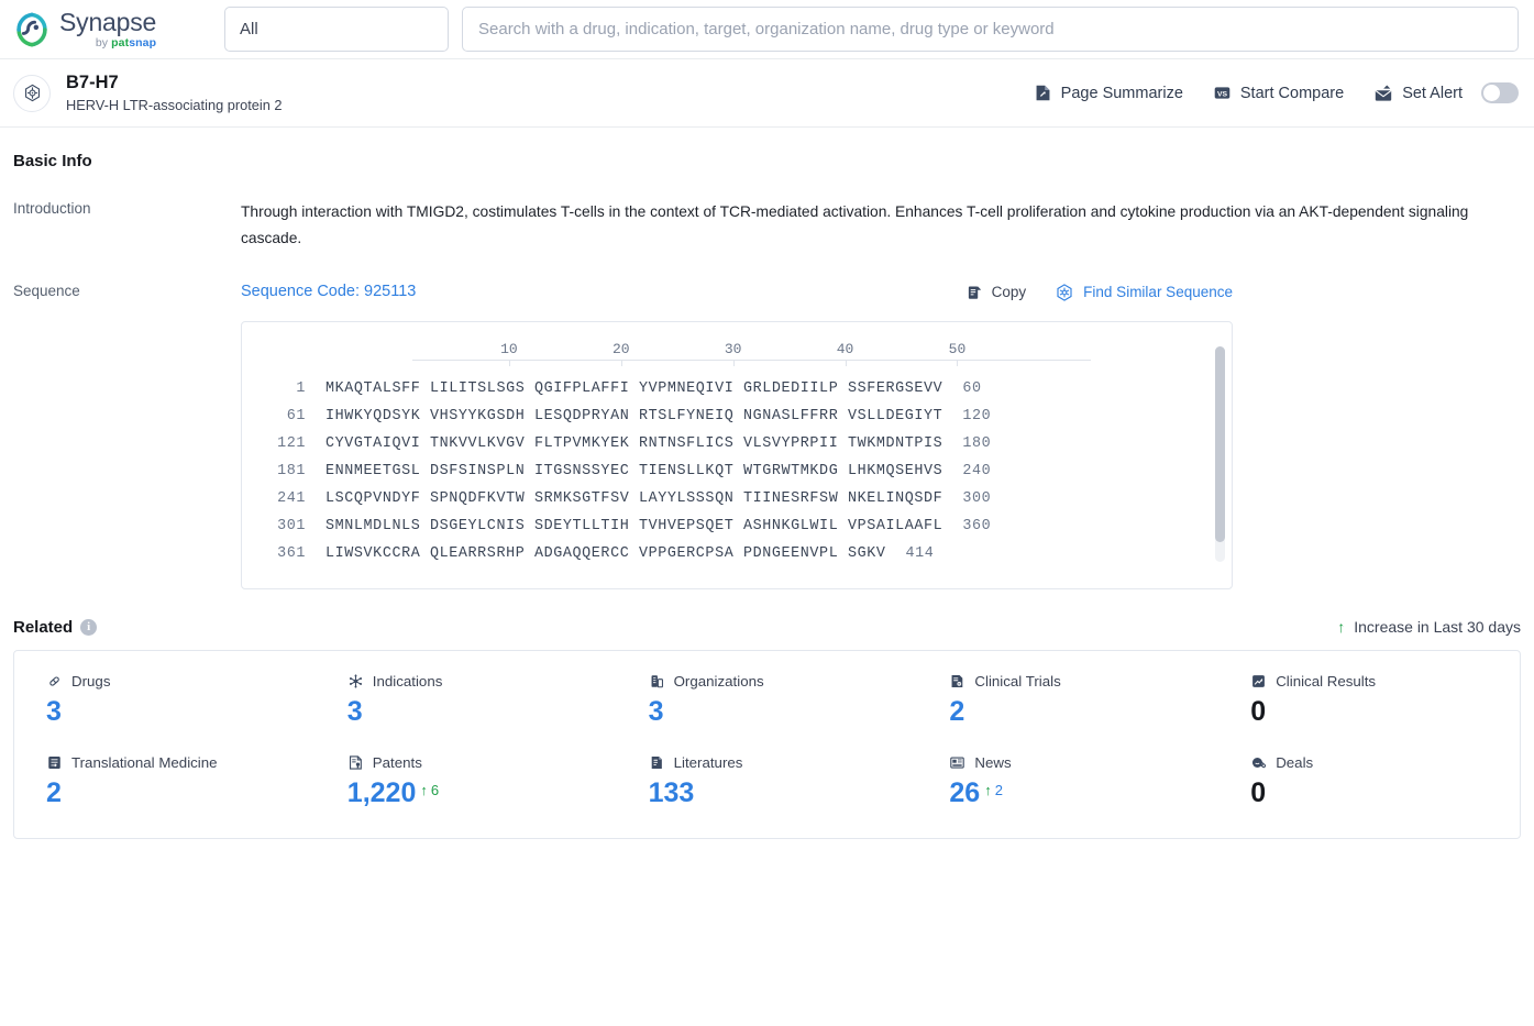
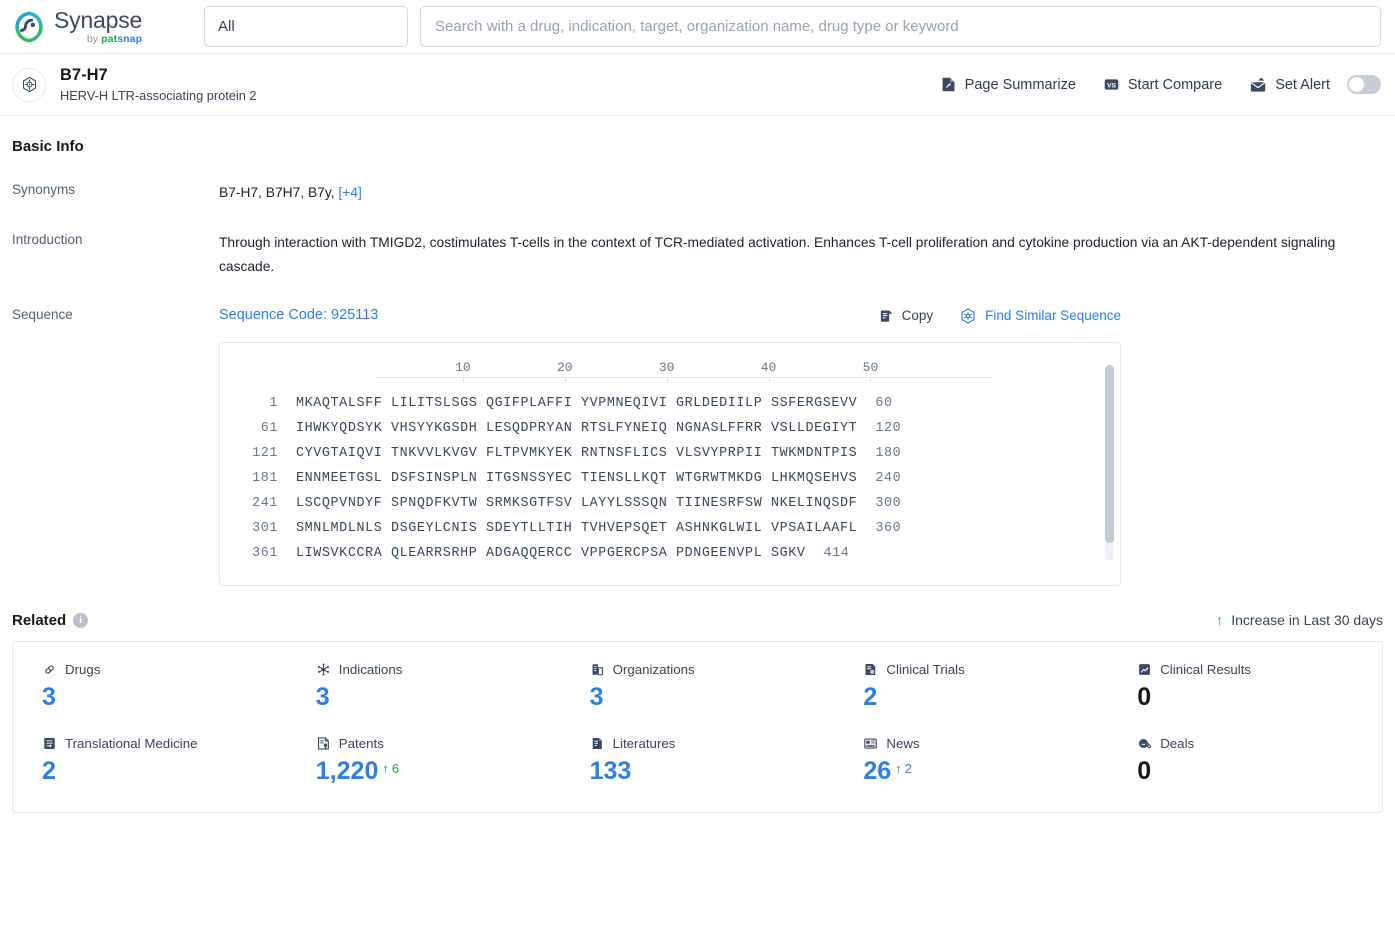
  Synapse
  by patsnap
  All
  Search with a drug, indication, target, organization name, drug type or keyword
  B7-H7
  HERV-H LTR-associating protein 2
  Page Summarize
  Start Compare
  Set Alert
  Basic Info
+ Synonyms
+ B7-H7, B7H7, B7y, [+4]
  Introduction
  Through interaction with TMIGD2, costimulates T-cells in the context of TCR-mediated activation. Enhances T-cell proliferation and cytokine production via an AKT-dependent signaling cascade.
  Sequence
  Sequence Code: 925113
  Copy
  Find Similar Sequence
  10
  20
  30
  40
  50
  1 MKAQTALSFF LILITSLSGS QGIFPLAFFI YVPMNEQIVI GRLDEDIILP SSFERGSEVV 60
  61 IHWKYQDSYK VHSYYKGSDH LESQDPRYAN RTSLFYNEIQ NGNASLFFRR VSLLDEGIYT 120
  121 CYVGTAIQVI TNKVVLKVGV FLTPVMKYEK RNTNSFLICS VLSVYPRPII TWKMDNTPIS 180
  181 ENNMEETGSL DSFSINSPLN ITGSNSSYEC TIENSLLKQT WTGRWTMKDG LHKMQSEHVS 240
  241 LSCQPVNDYF SPNQDFKVTW SRMKSGTFSV LAYYLSSSQN TIINESRFSW NKELINQSDF 300
  301 SMNLMDLNLS DSGEYLCNIS SDEYTLLTIH TVHVEPSQET ASHNKGLWIL VPSAILAAFL 360
  361 LIWSVKCCRA QLEARRSRHP ADGAQQERCC VPPGERCPSA PDNGEENVPL SGKV 414
  Related
  i
  ↑
  Increase in Last 30 days
  Drugs
  3
  Indications
  3
  Organizations
  3
  Clinical Trials
  2
  Clinical Results
  0
  Translational Medicine
  2
  Patents
  1,220
  ↑
  6
  Literatures
  133
  News
  26
  ↑
  2
  Deals
  0
